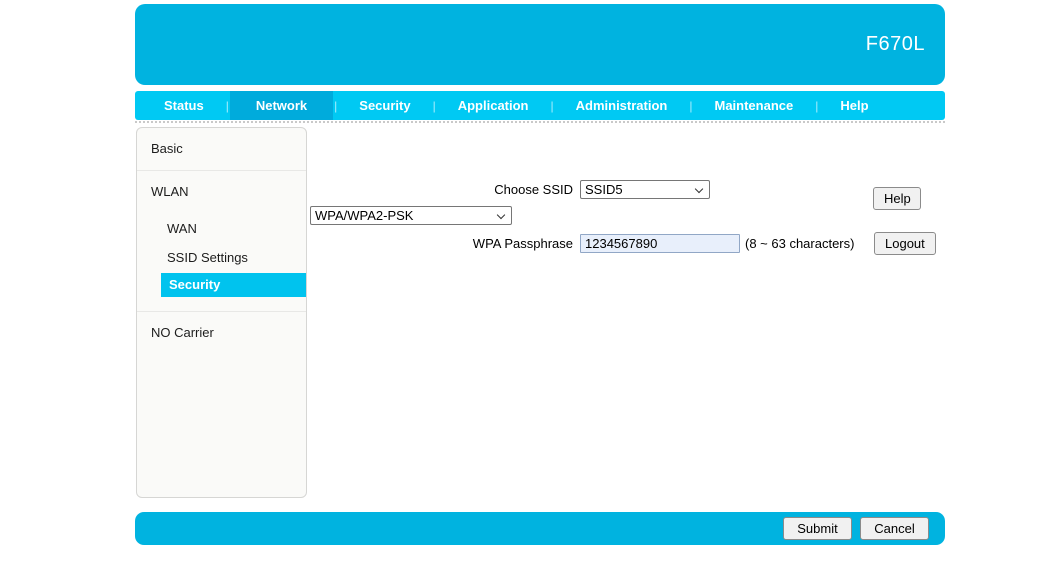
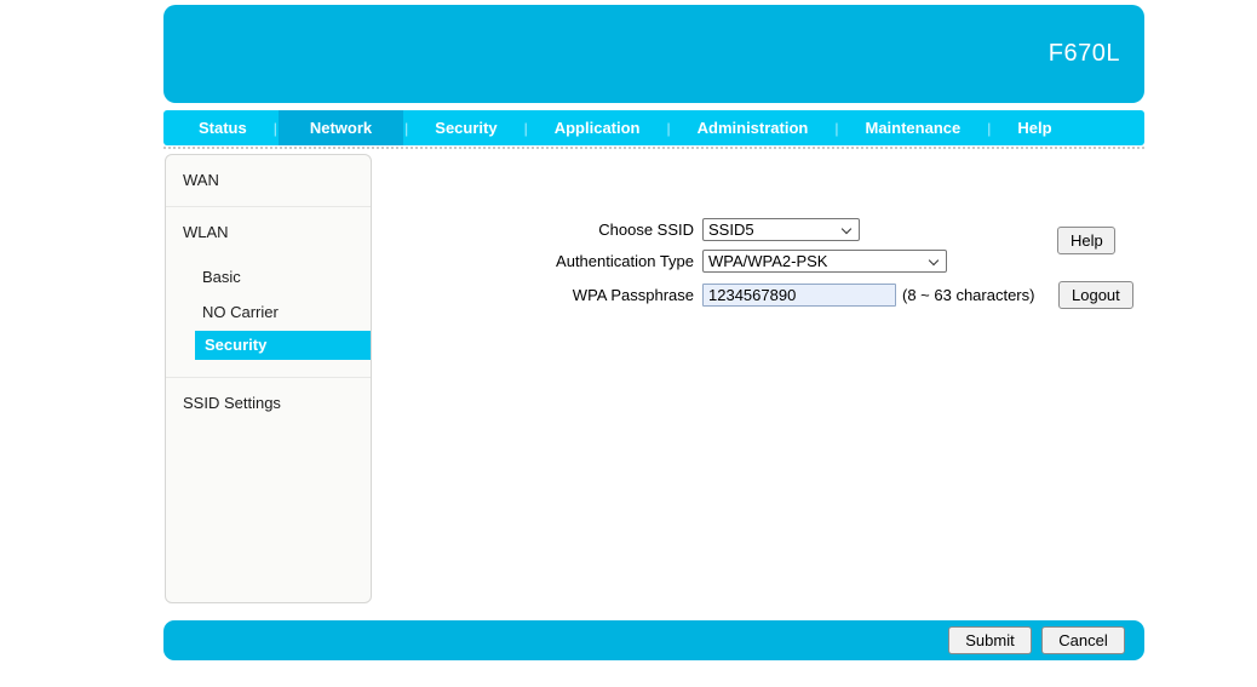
  F670L
  Status
  |
  Network
  |
  Security
  |
  Application
  |
  Administration
  |
  Maintenance
  |
  Help
- Basic
+ WAN
  WLAN
- WAN
+ Basic
- SSID Settings
+ NO Carrier
  Security
- NO Carrier
+ SSID Settings
  Choose SSID
  SSID5
+ Authentication Type
  WPA/WPA2-PSK
  WPA Passphrase
  1234567890
  (8 ~ 63 characters)
  Help
  Logout
  Submit
  Cancel
